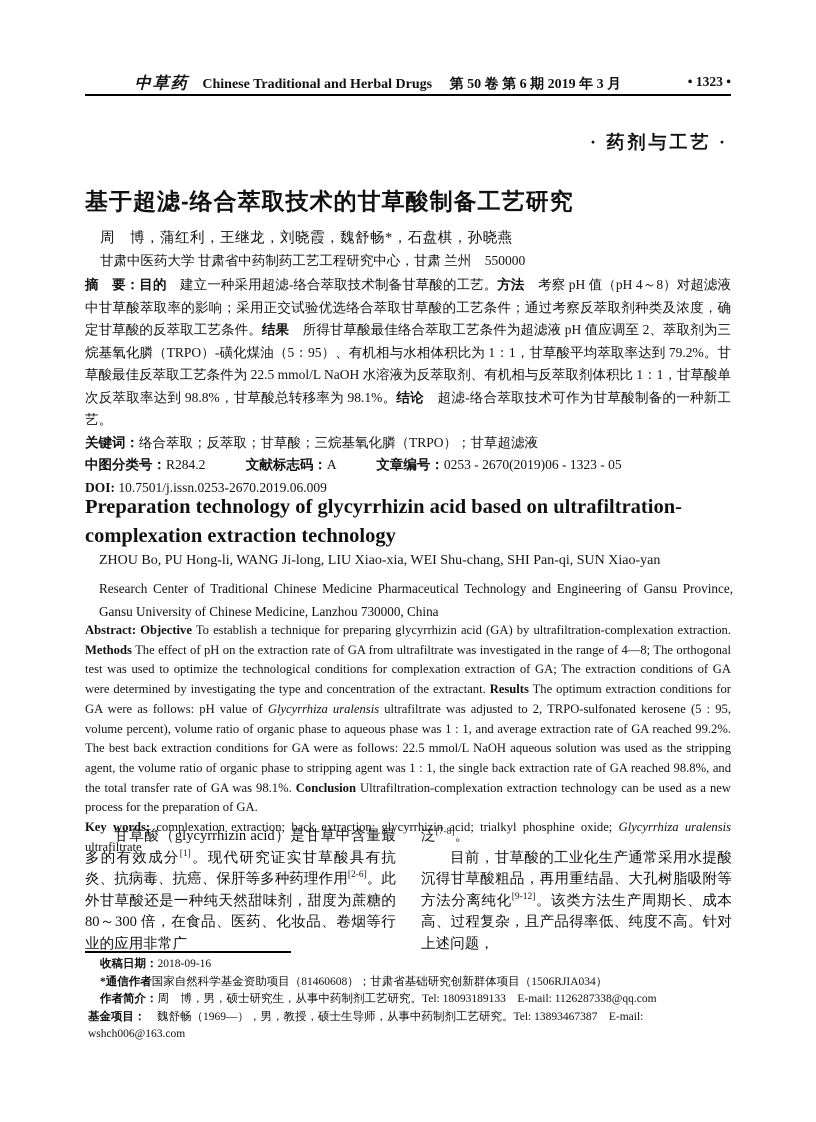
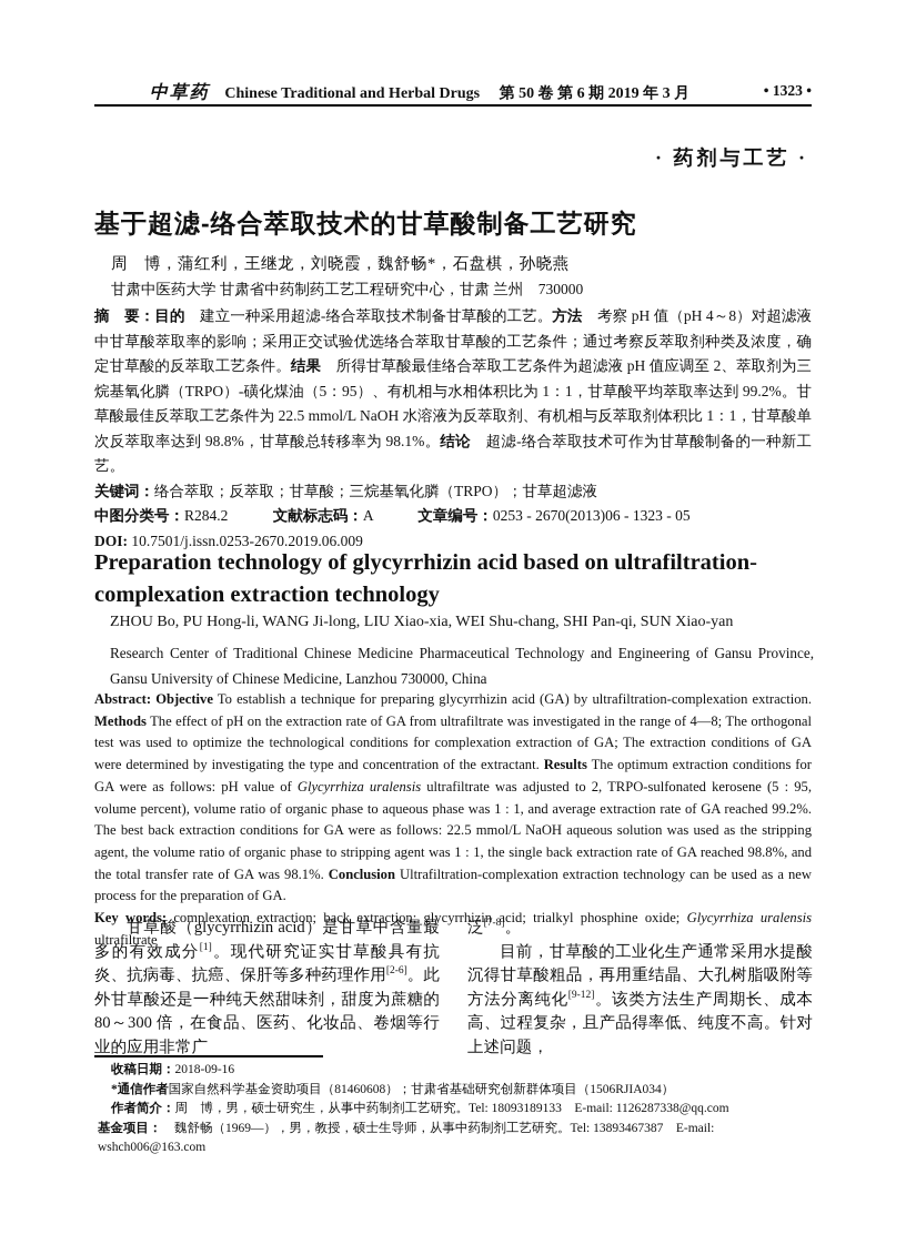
  中草药 Chinese Traditional and Herbal Drugs 第 50 卷 第 6 期 2019 年 3 月
  • 1323 •
  · 药剂与工艺 ·
  基于超滤-络合萃取技术的甘草酸制备工艺研究
  周 博，蒲红利，王继龙，刘晓霞，魏舒畅*，石盘棋，孙晓燕
- 甘肃中医药大学 甘肃省中药制药工艺工程研究中心，甘肃 兰州 550000
+ 甘肃中医药大学 甘肃省中药制药工艺工程研究中心，甘肃 兰州 730000
- 摘 要：目的 建立一种采用超滤-络合萃取技术制备甘草酸的工艺。方法 考察 pH 值（pH 4～8）对超滤液中甘草酸萃取率的影响；采用正交试验优选络合萃取甘草酸的工艺条件；通过考察反萃取剂种类及浓度，确定甘草酸的反萃取工艺条件。结果 所得甘草酸最佳络合萃取工艺条件为超滤液 pH 值应调至 2、萃取剂为三烷基氧化膦（TRPO）-磺化煤油（5：95）、有机相与水相体积比为 1：1，甘草酸平均萃取率达到 79.2%。甘草酸最佳反萃取工艺条件为 22.5 mmol/L NaOH 水溶液为反萃取剂、有机相与反萃取剂体积比 1：1，甘草酸单次反萃取率达到 98.8%，甘草酸总转移率为 98.1%。结论 超滤-络合萃取技术可作为甘草酸制备的一种新工艺。
+ 摘 要：目的 建立一种采用超滤-络合萃取技术制备甘草酸的工艺。方法 考察 pH 值（pH 4～8）对超滤液中甘草酸萃取率的影响；采用正交试验优选络合萃取甘草酸的工艺条件；通过考察反萃取剂种类及浓度，确定甘草酸的反萃取工艺条件。结果 所得甘草酸最佳络合萃取工艺条件为超滤液 pH 值应调至 2、萃取剂为三烷基氧化膦（TRPO）-磺化煤油（5：95）、有机相与水相体积比为 1：1，甘草酸平均萃取率达到 99.2%。甘草酸最佳反萃取工艺条件为 22.5 mmol/L NaOH 水溶液为反萃取剂、有机相与反萃取剂体积比 1：1，甘草酸单次反萃取率达到 98.8%，甘草酸总转移率为 98.1%。结论 超滤-络合萃取技术可作为甘草酸制备的一种新工艺。
  关键词：络合萃取；反萃取；甘草酸；三烷基氧化膦（TRPO）；甘草超滤液
- 中图分类号：R284.2 文献标志码：A 文章编号：0253 - 2670(2019)06 - 1323 - 05
+ 中图分类号：R284.2 文献标志码：A 文章编号：0253 - 2670(2013)06 - 1323 - 05
  DOI: 10.7501/j.issn.0253-2670.2019.06.009
  Preparation technology of glycyrrhizin acid based on ultrafiltration-complexation extraction technology
  ZHOU Bo, PU Hong-li, WANG Ji-long, LIU Xiao-xia, WEI Shu-chang, SHI Pan-qi, SUN Xiao-yan
  Research Center of Traditional Chinese Medicine Pharmaceutical Technology and Engineering of Gansu Province, Gansu University of Chinese Medicine, Lanzhou 730000, China
  Abstract: Objective To establish a technique for preparing glycyrrhizin acid (GA) by ultrafiltration-complexation extraction. Methods The effect of pH on the extraction rate of GA from ultrafiltrate was investigated in the range of 4—8; The orthogonal test was used to optimize the technological conditions for complexation extraction of GA; The extraction conditions of GA were determined by investigating the type and concentration of the extractant. Results The optimum extraction conditions for GA were as follows: pH value of Glycyrrhiza uralensis ultrafiltrate was adjusted to 2, TRPO-sulfonated kerosene (5 : 95, volume percent), volume ratio of organic phase to aqueous phase was 1 : 1, and average extraction rate of GA reached 99.2%. The best back extraction conditions for GA were as follows: 22.5 mmol/L NaOH aqueous solution was used as the stripping agent, the volume ratio of organic phase to stripping agent was 1 : 1, the single back extraction rate of GA reached 98.8%, and the total transfer rate of GA was 98.1%. Conclusion Ultrafiltration-complexation extraction technology can be used as a new process for the preparation of GA.
  Key words: complexation extraction; back extraction; glycyrrhizin acid; trialkyl phosphine oxide; Glycyrrhiza uralensis ultrafiltrate
  甘草酸（glycyrrhizin acid）是甘草中含量最多的有效成分[1]。现代研究证实甘草酸具有抗炎、抗病毒、抗癌、保肝等多种药理作用[2-6]。此外甘草酸还是一种纯天然甜味剂，甜度为蔗糖的 80～300 倍，在食品、医药、化妆品、卷烟等行业的应用非常广
  泛[7-8]。
  目前，甘草酸的工业化生产通常采用水提酸沉得甘草酸粗品，再用重结晶、大孔树脂吸附等方法分离纯化[9-12]。该类方法生产周期长、成本高、过程复杂，且产品得率低、纯度不高。针对上述问题，
  收稿日期：2018-09-16
  *通信作者国家自然科学基金资助项目（81460608）；甘肃省基础研究创新群体项目（1506RJIA034）
  作者简介：周 博，男，硕士研究生，从事中药制剂工艺研究。Tel: 18093189133 E-mail: 1126287338@qq.com
  基金项目： 魏舒畅（1969—），男，教授，硕士生导师，从事中药制剂工艺研究。Tel: 13893467387 E-mail: wshch006@163.com
